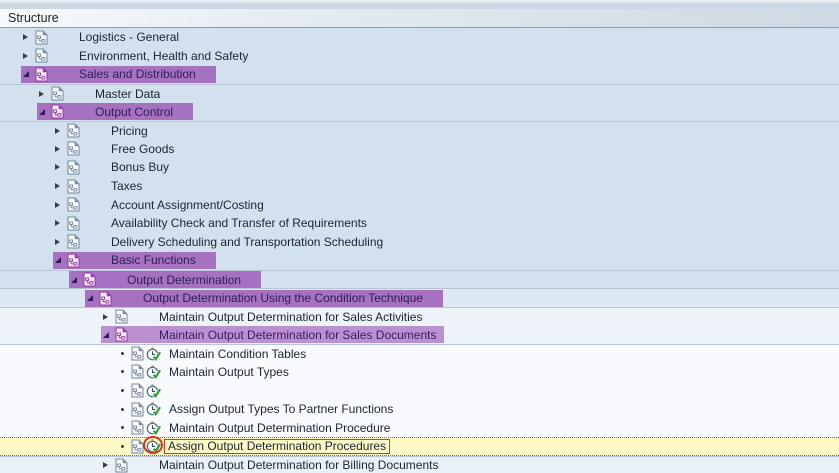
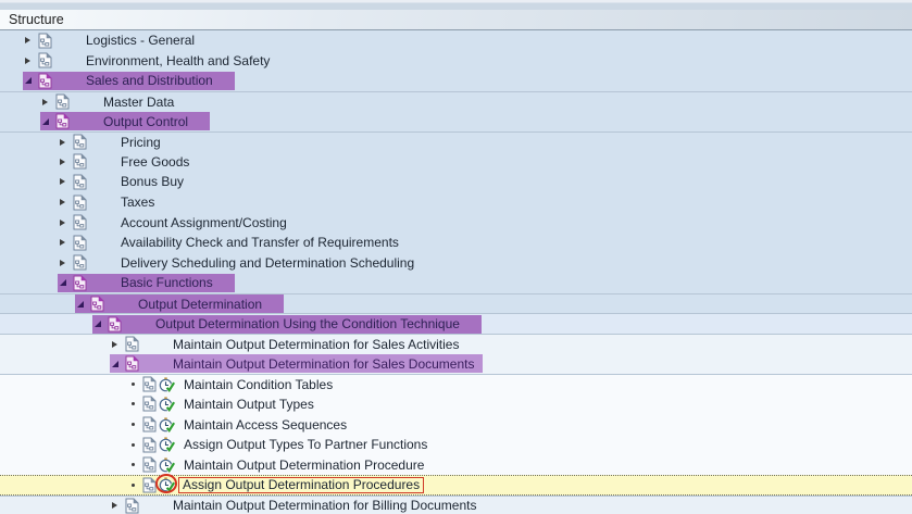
  Structure
  Logistics - General
  Environment, Health and Safety
  Sales and Distribution
  Master Data
  Output Control
  Pricing
  Free Goods
  Bonus Buy
  Taxes
  Account Assignment/Costing
  Availability Check and Transfer of Requirements
- Delivery Scheduling and Transportation Scheduling
+ Delivery Scheduling and Determination Scheduling
  Basic Functions
  Output Determination
  Output Determination Using the Condition Technique
  Maintain Output Determination for Sales Activities
  Maintain Output Determination for Sales Documents
  Maintain Condition Tables
  Maintain Output Types
+ Maintain Access Sequences
  Assign Output Types To Partner Functions
  Maintain Output Determination Procedure
  Assign Output Determination Procedures
  Maintain Output Determination for Billing Documents
